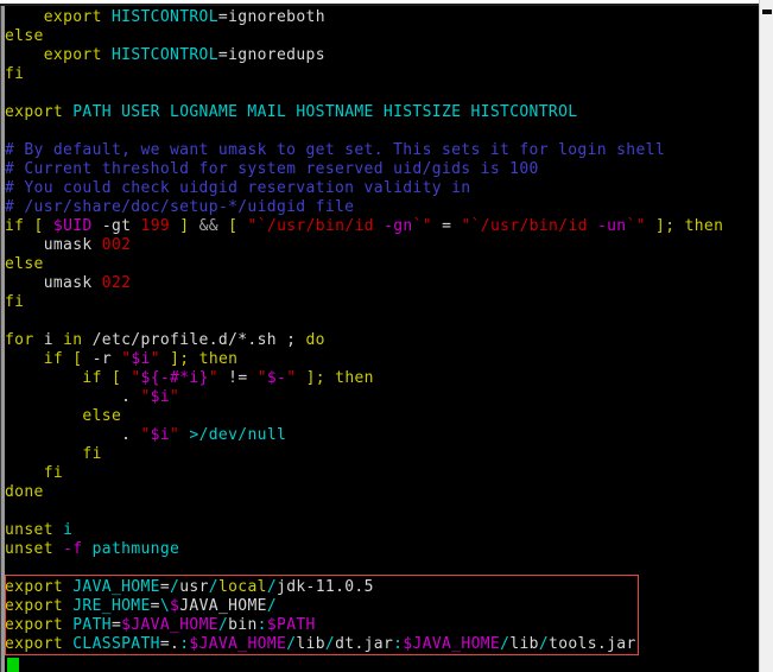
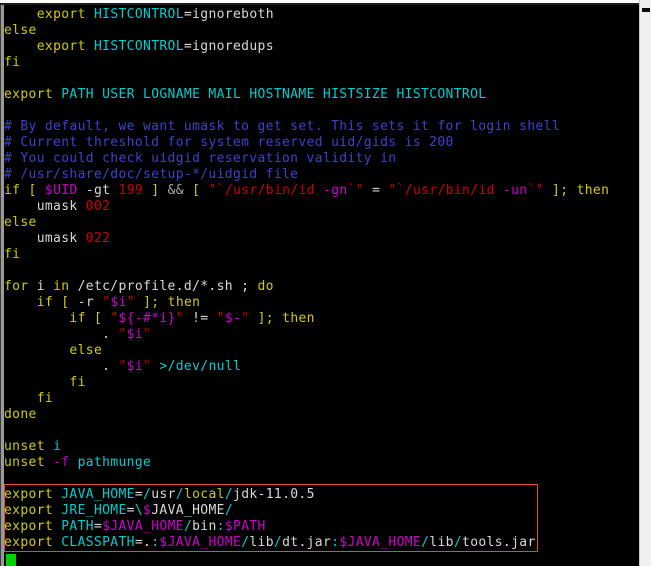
- export HISTCONTROL=ignoreboth else export HISTCONTROL=ignoredups fi export PATH USER LOGNAME MAIL HOSTNAME HISTSIZE HISTCONTROL # By default, we want umask to get set. This sets it for login shell # Current threshold for system reserved uid/gids is 100 # You could check uidgid reservation validity in # /usr/share/doc/setup-*/uidgid file if [ $UID -gt 199 ] && [ "`/usr/bin/id -gn`" = "`/usr/bin/id -un`" ]; then umask 002 else umask 022 fi for i in /etc/profile.d/*.sh ; do if [ -r "$i" ]; then if [ "${-#*i}" != "$-" ]; then . "$i" else . "$i" >/dev/null fi fi done unset i unset -f pathmunge export JAVA_HOME=/usr/local/jdk-11.0.5 export JRE_HOME=\$JAVA_HOME/ export PATH=$JAVA_HOME/bin:$PATH export CLASSPATH=.:$JAVA_HOME/lib/dt.jar:$JAVA_HOME/lib/tools.jar
+ export HISTCONTROL=ignoreboth else export HISTCONTROL=ignoredups fi export PATH USER LOGNAME MAIL HOSTNAME HISTSIZE HISTCONTROL # By default, we want umask to get set. This sets it for login shell # Current threshold for system reserved uid/gids is 200 # You could check uidgid reservation validity in # /usr/share/doc/setup-*/uidgid file if [ $UID -gt 199 ] && [ "`/usr/bin/id -gn`" = "`/usr/bin/id -un`" ]; then umask 002 else umask 022 fi for i in /etc/profile.d/*.sh ; do if [ -r "$i" ]; then if [ "${-#*i}" != "$-" ]; then . "$i" else . "$i" >/dev/null fi fi done unset i unset -f pathmunge export JAVA_HOME=/usr/local/jdk-11.0.5 export JRE_HOME=\$JAVA_HOME/ export PATH=$JAVA_HOME/bin:$PATH export CLASSPATH=.:$JAVA_HOME/lib/dt.jar:$JAVA_HOME/lib/tools.jar
